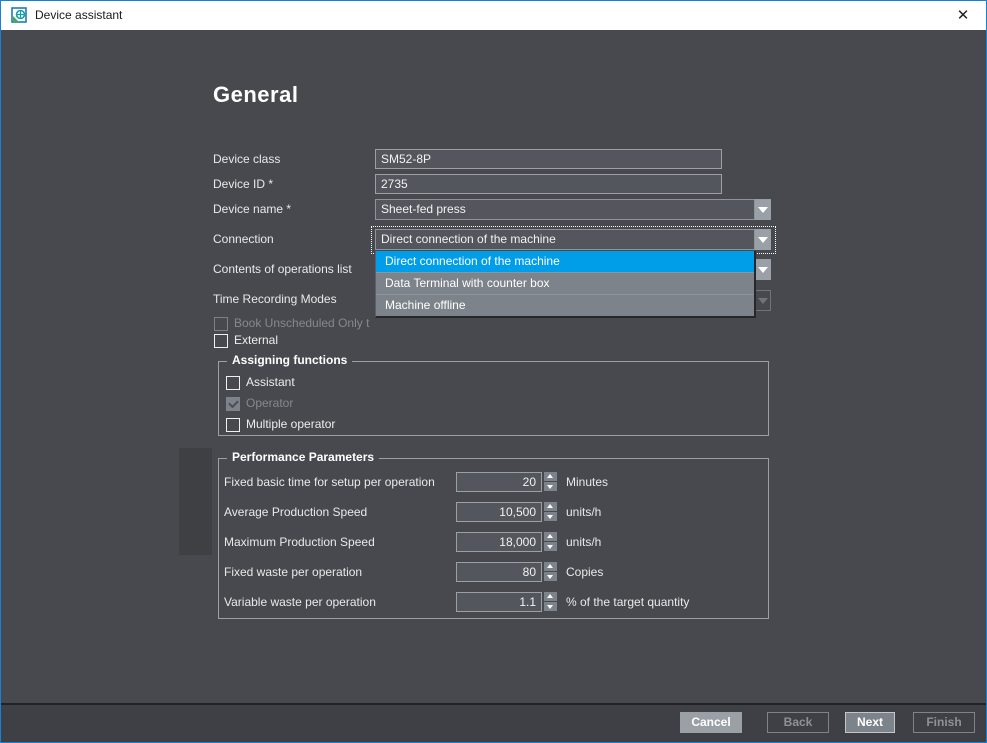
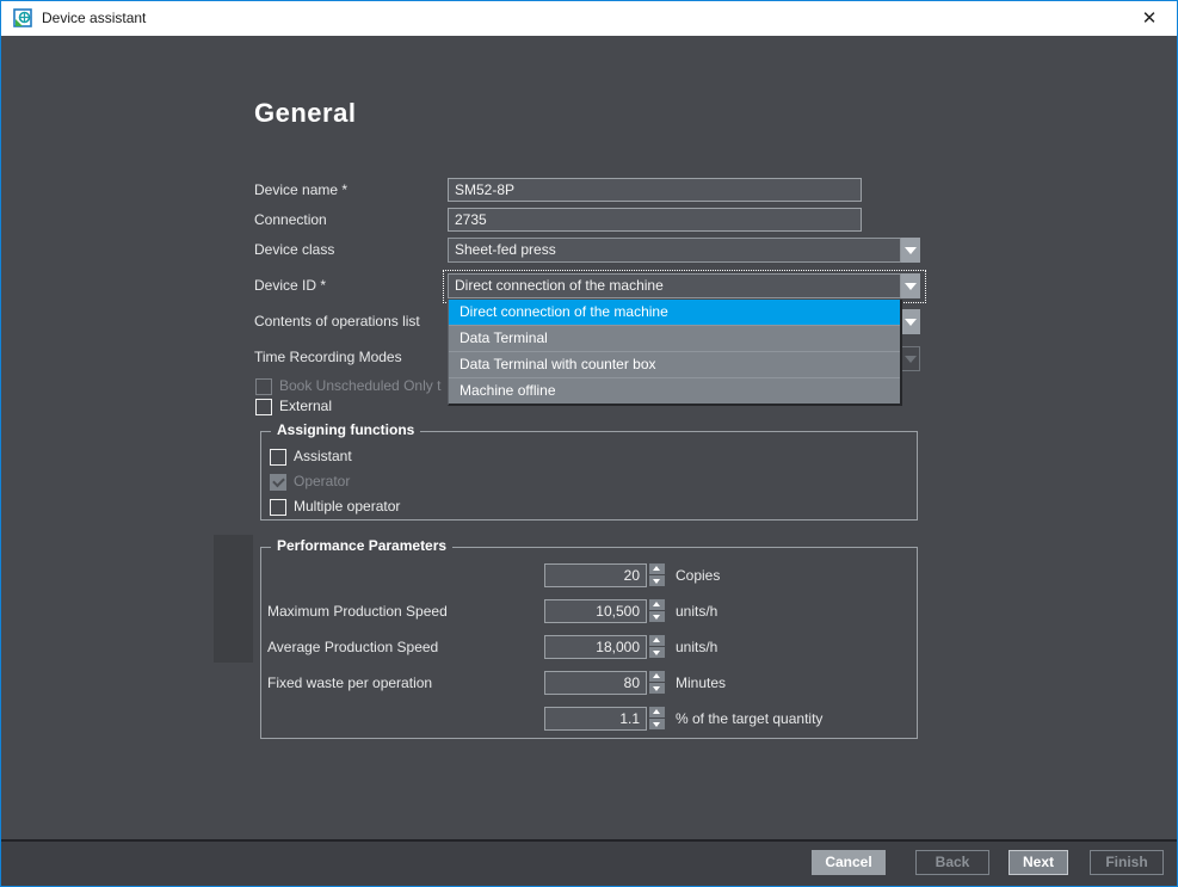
  Device assistant
  ✕
  General
- Device class
+ Device name *
- Device ID *
+ Connection
- Device name *
+ Device class
- Connection
+ Device ID *
  Contents of operations list
  Time Recording Modes
  SM52-8P
  2735
  Sheet-fed press
  Direct connection of the machine
  Book Unscheduled Only t
  External
  Direct connection of the machine
+ Data Terminal
  Data Terminal with counter box
  Machine offline
  Assigning functions
  Assistant
  Operator
  Multiple operator
  Performance Parameters
- Fixed basic time for setup per operation
  20
- Minutes
+ Copies
- Average Production Speed
+ Maximum Production Speed
  10,500
  units/h
- Maximum Production Speed
+ Average Production Speed
  18,000
  units/h
  Fixed waste per operation
  80
- Copies
+ Minutes
- Variable waste per operation
  1.1
  % of the target quantity
  Cancel
  Back
  Next
  Finish
